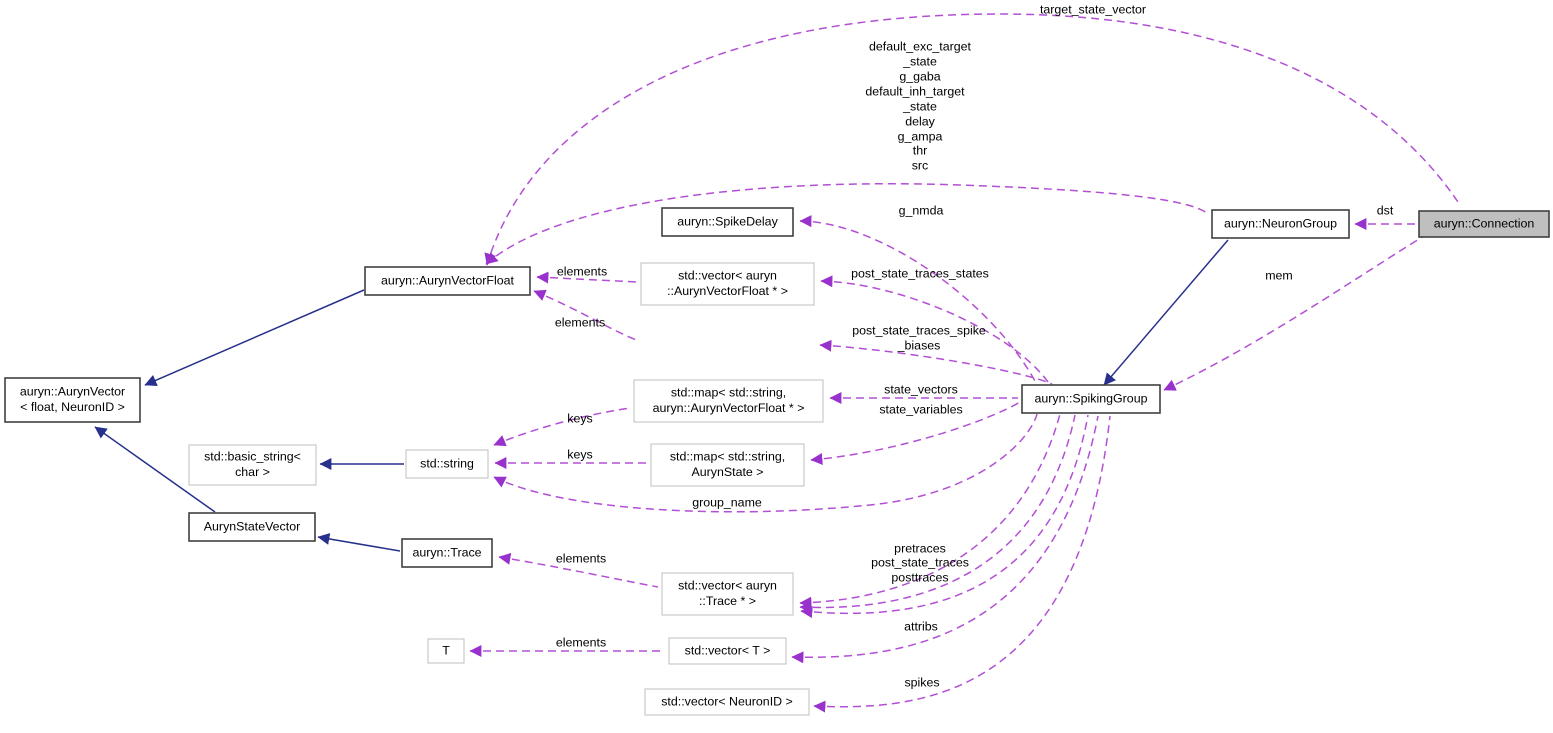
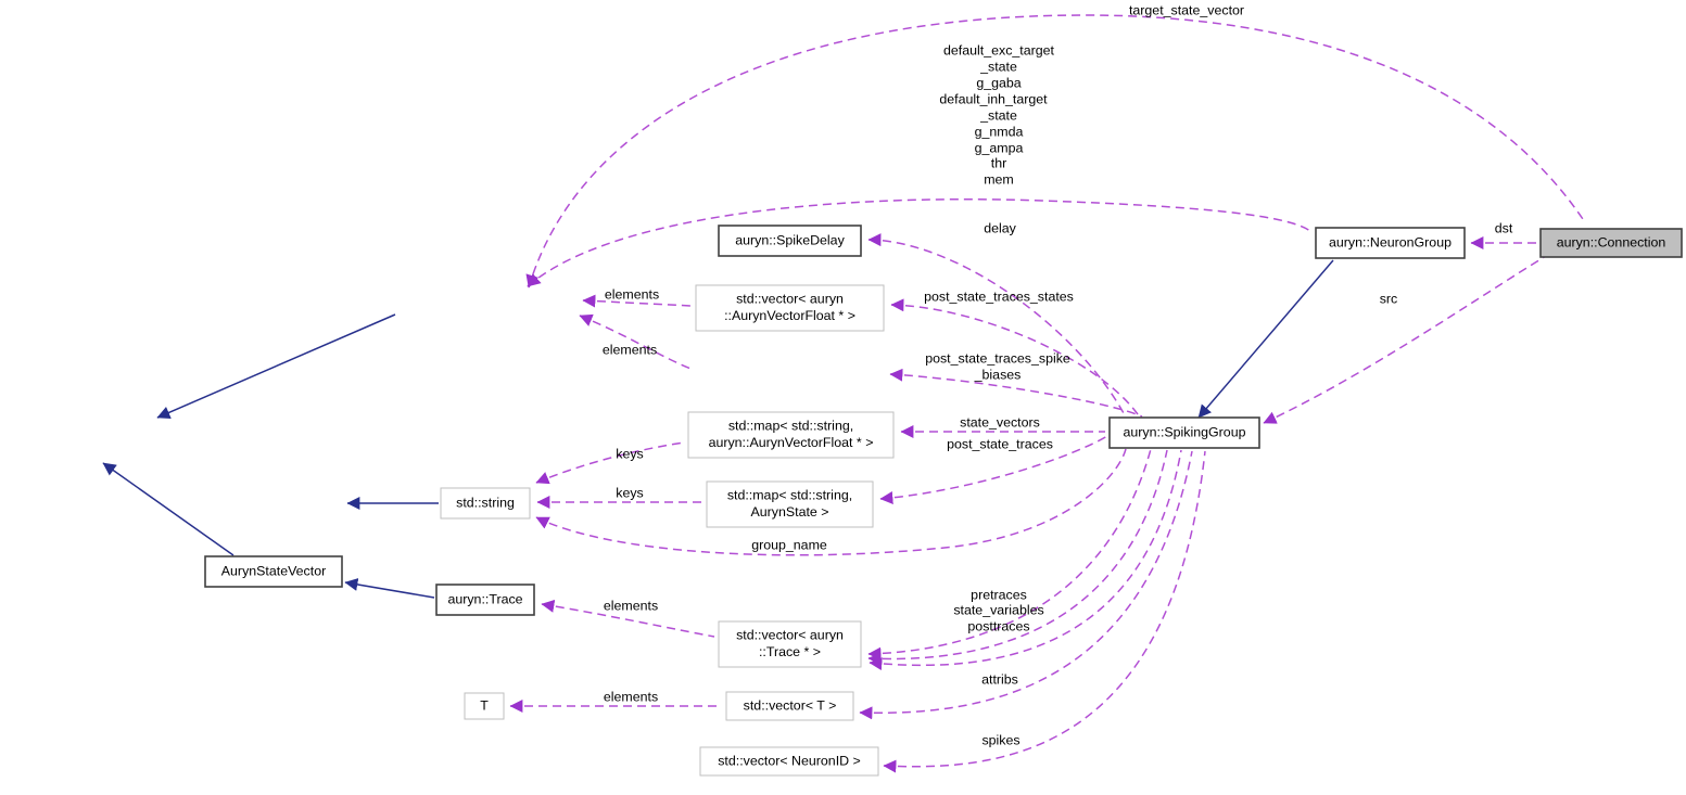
- auryn::AurynVector
- < float, NeuronID >
- auryn::AurynVectorFloat
- std::basic_string<
- char >
  std::string
  AurynStateVector
  auryn::Trace
  auryn::SpikeDelay
  std::vector< auryn
  ::AurynVectorFloat * >
  std::map< std::string,
  auryn::AurynVectorFloat * >
  std::map< std::string,
  AurynState >
  std::vector< auryn
  ::Trace * >
  T
  std::vector< T >
  std::vector< NeuronID >
  auryn::SpikingGroup
  auryn::NeuronGroup
  auryn::Connection
  target_state_vector
  default_exc_target
  _state
  g_gaba
  default_inh_target
  _state
- delay
+ g_nmda
  g_ampa
  thr
- src
+ mem
- g_nmda
+ delay
  elements
  post_state_traces_states
  elements
  post_state_traces_spike
  _biases
  state_vectors
- state_variables
+ post_state_traces
  keys
  keys
  group_name
  elements
  pretraces
- post_state_traces
+ state_variables
  posttraces
  attribs
  elements
  spikes
  dst
- mem
+ src
